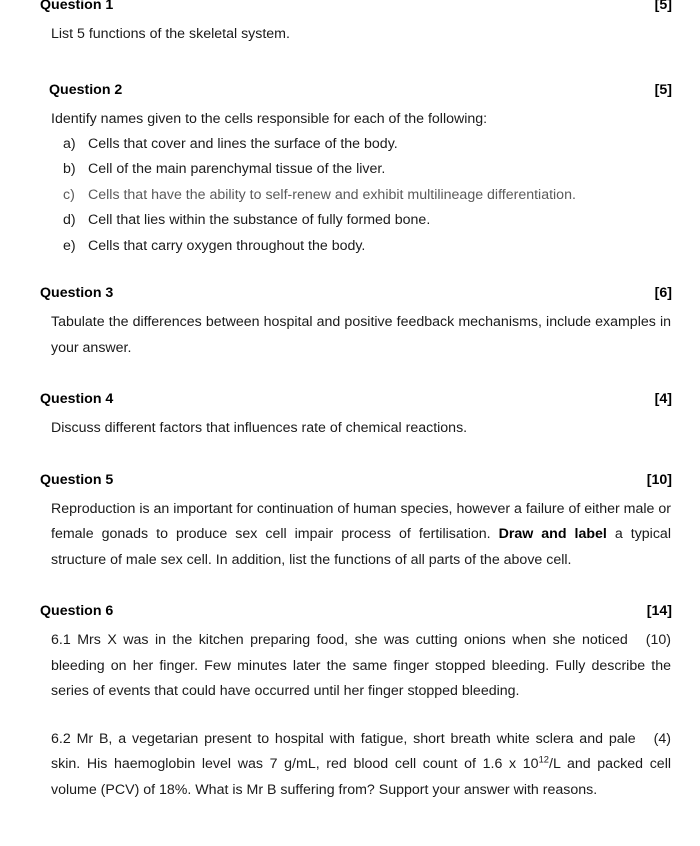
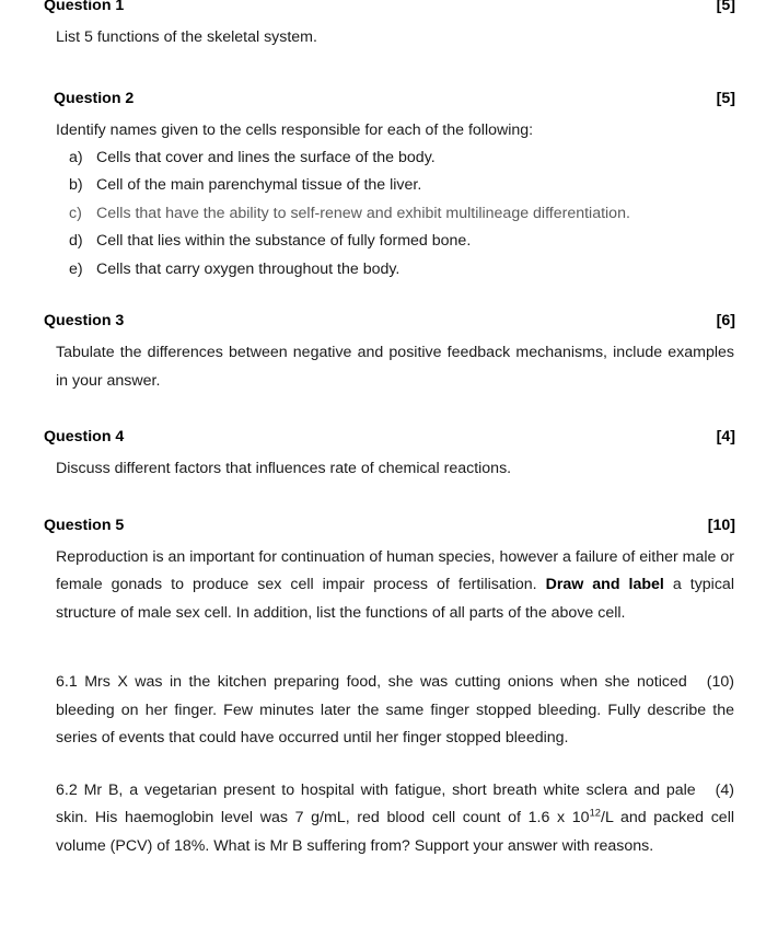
  Question 1
  [5]
  List 5 functions of the skeletal system.
  Question 2
  [5]
  Identify names given to the cells responsible for each of the following:
  a)
  Cells that cover and lines the surface of the body.
  b)
  Cell of the main parenchymal tissue of the liver.
  c)
  Cells that have the ability to self-renew and exhibit multilineage differentiation.
  d)
  Cell that lies within the substance of fully formed bone.
  e)
  Cells that carry oxygen throughout the body.
  Question 3
  [6]
- Tabulate the differences between hospital and positive feedback mechanisms, include examples in your answer.
+ Tabulate the differences between negative and positive feedback mechanisms, include examples in your answer.
  Question 4
  [4]
  Discuss different factors that influences rate of chemical reactions.
  Question 5
  [10]
  Reproduction is an important for continuation of human species, however a failure of either male or female gonads to produce sex cell impair process of fertilisation. Draw and label a typical structure of male sex cell. In addition, list the functions of all parts of the above cell.
- Question 6
- [14]
  (10)
  6.1 Mrs X was in the kitchen preparing food, she was cutting onions when she noticed bleeding on her finger. Few minutes later the same finger stopped bleeding. Fully describe the series of events that could have occurred until her finger stopped bleeding.
  (4)
  6.2 Mr B, a vegetarian present to hospital with fatigue, short breath white sclera and pale skin. His haemoglobin level was 7 g/mL, red blood cell count of 1.6 x 1012/L and packed cell volume (PCV) of 18%. What is Mr B suffering from? Support your answer with reasons.
